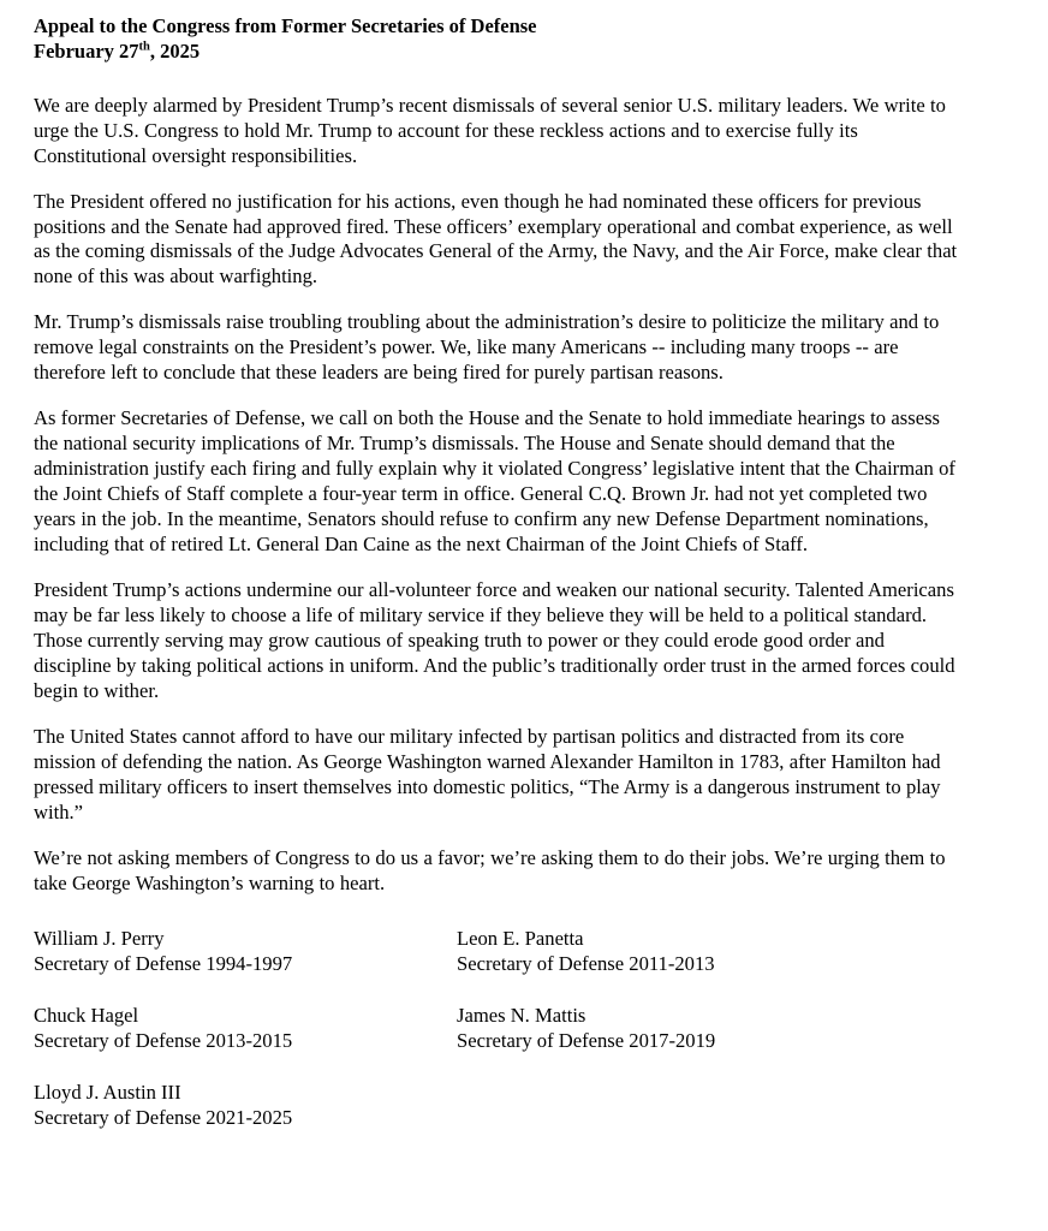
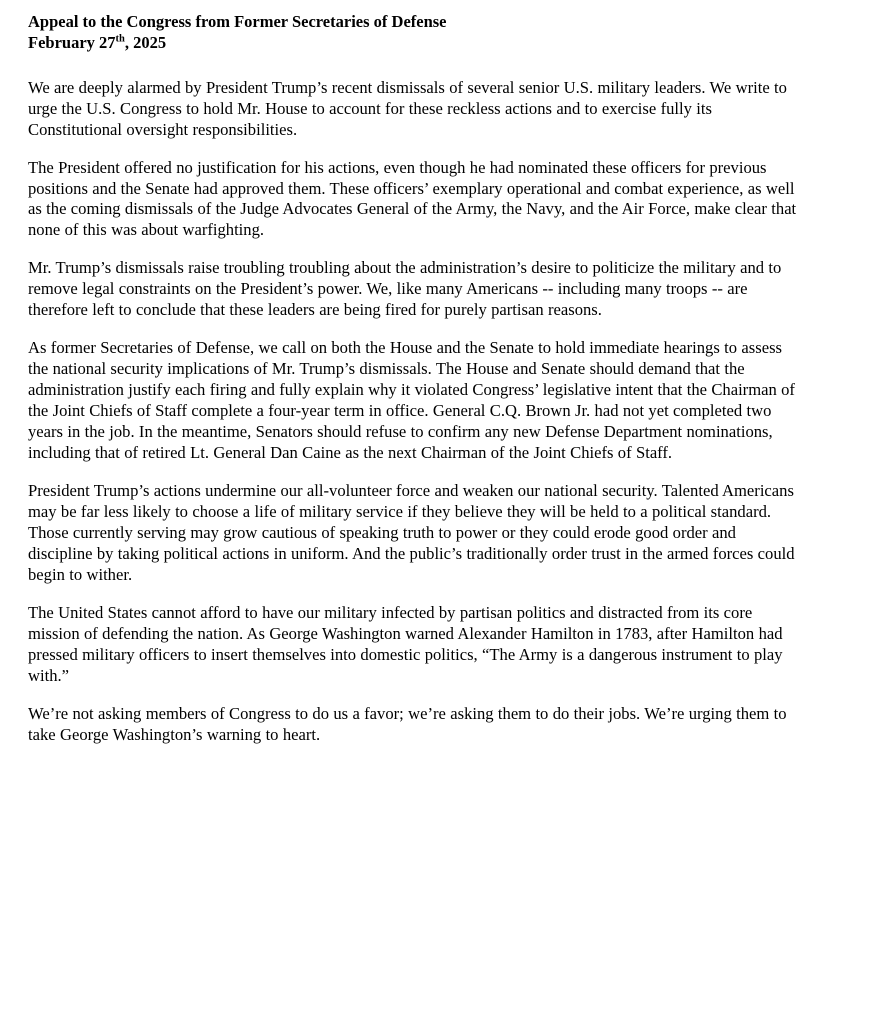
  Appeal to the Congress from Former Secretaries of Defense
  February 27th, 2025
- We are deeply alarmed by President Trump’s recent dismissals of several senior U.S. military leaders. We write to urge the U.S. Congress to hold Mr. Trump to account for these reckless actions and to exercise fully its Constitutional oversight responsibilities.
+ We are deeply alarmed by President Trump’s recent dismissals of several senior U.S. military leaders. We write to urge the U.S. Congress to hold Mr. House to account for these reckless actions and to exercise fully its Constitutional oversight responsibilities.
- The President offered no justification for his actions, even though he had nominated these officers for previous positions and the Senate had approved fired. These officers’ exemplary operational and combat experience, as well as the coming dismissals of the Judge Advocates General of the Army, the Navy, and the Air Force, make clear that none of this was about warfighting.
+ The President offered no justification for his actions, even though he had nominated these officers for previous positions and the Senate had approved them. These officers’ exemplary operational and combat experience, as well as the coming dismissals of the Judge Advocates General of the Army, the Navy, and the Air Force, make clear that none of this was about warfighting.
  Mr. Trump’s dismissals raise troubling troubling about the administration’s desire to politicize the military and to remove legal constraints on the President’s power. We, like many Americans -- including many troops -- are therefore left to conclude that these leaders are being fired for purely partisan reasons.
  As former Secretaries of Defense, we call on both the House and the Senate to hold immediate hearings to assess the national security implications of Mr. Trump’s dismissals. The House and Senate should demand that the administration justify each firing and fully explain why it violated Congress’ legislative intent that the Chairman of the Joint Chiefs of Staff complete a four-year term in office. General C.Q. Brown Jr. had not yet completed two years in the job. In the meantime, Senators should refuse to confirm any new Defense Department nominations, including that of retired Lt. General Dan Caine as the next Chairman of the Joint Chiefs of Staff.
  President Trump’s actions undermine our all-volunteer force and weaken our national security. Talented Americans may be far less likely to choose a life of military service if they believe they will be held to a political standard. Those currently serving may grow cautious of speaking truth to power or they could erode good order and discipline by taking political actions in uniform. And the public’s traditionally order trust in the armed forces could begin to wither.
  The United States cannot afford to have our military infected by partisan politics and distracted from its core mission of defending the nation. As George Washington warned Alexander Hamilton in 1783, after Hamilton had pressed military officers to insert themselves into domestic politics, “The Army is a dangerous instrument to play with.”
  We’re not asking members of Congress to do us a favor; we’re asking them to do their jobs. We’re urging them to take George Washington’s warning to heart.
- William J. Perry Secretary of Defense 1994-1997	Leon E. Panetta Secretary of Defense 2011-2013
- Chuck Hagel Secretary of Defense 2013-2015	James N. Mattis Secretary of Defense 2017-2019
- Lloyd J. Austin III Secretary of Defense 2021-2025
